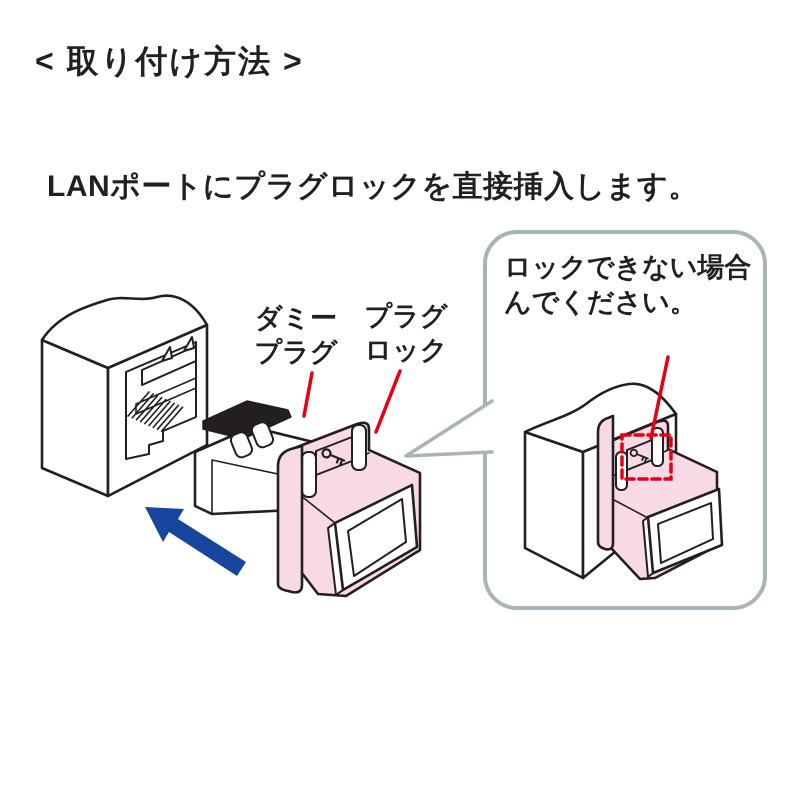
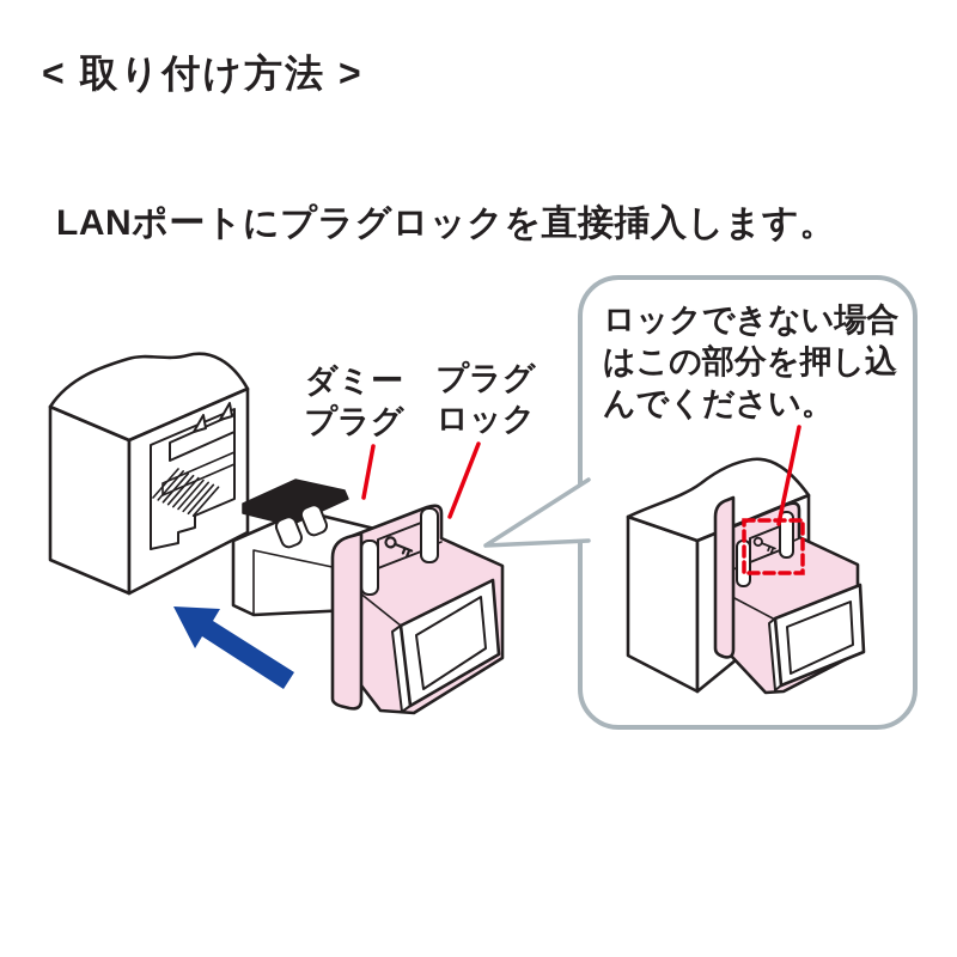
  < 取り付け方法 >
  LANポートにプラグロックを直接挿入します。
  ダミー
  プラグ
  プラグ
  ロック
  ロックできない場合
+ はこの部分を押し込
  んでください。
